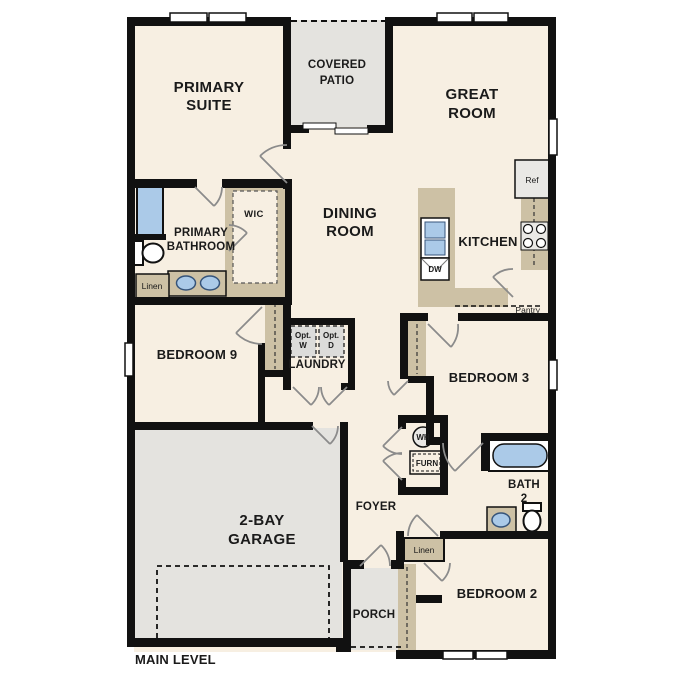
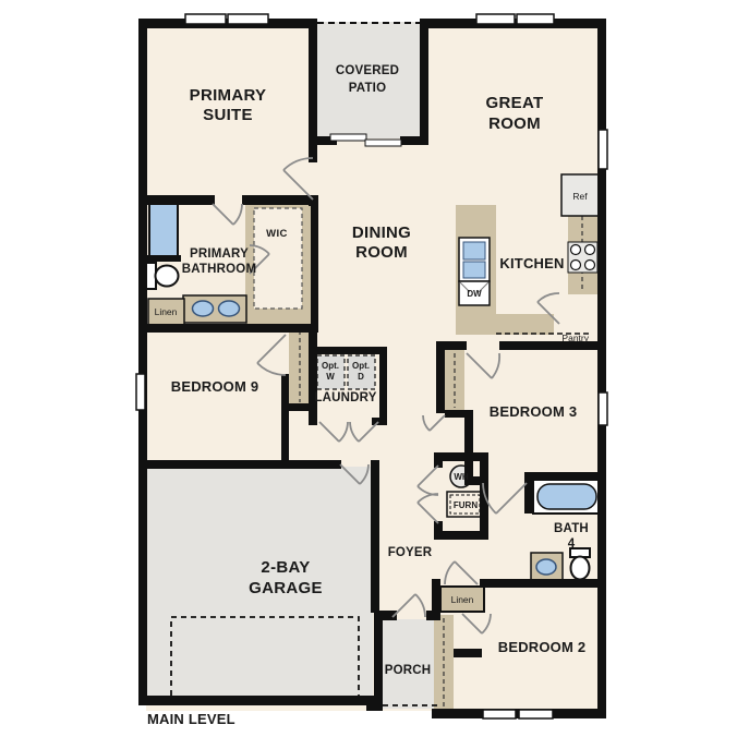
  PRIMARY
  SUITE
  COVERED
  PATIO
  GREAT
  ROOM
  PRIMARY
  BATHROOM
  WIC
  DINING
  ROOM
  KITCHEN
  Pantry
  BEDROOM 9
  LAUNDRY
  BEDROOM 3
  2-BAY
  GARAGE
  FOYER
  BATH
- 2
+ 4
  PORCH
  BEDROOM 2
  MAIN LEVEL
  Ref
  DW
  Opt.
  W
  Opt.
  D
  WH
  FURN
  Linen
  Linen
